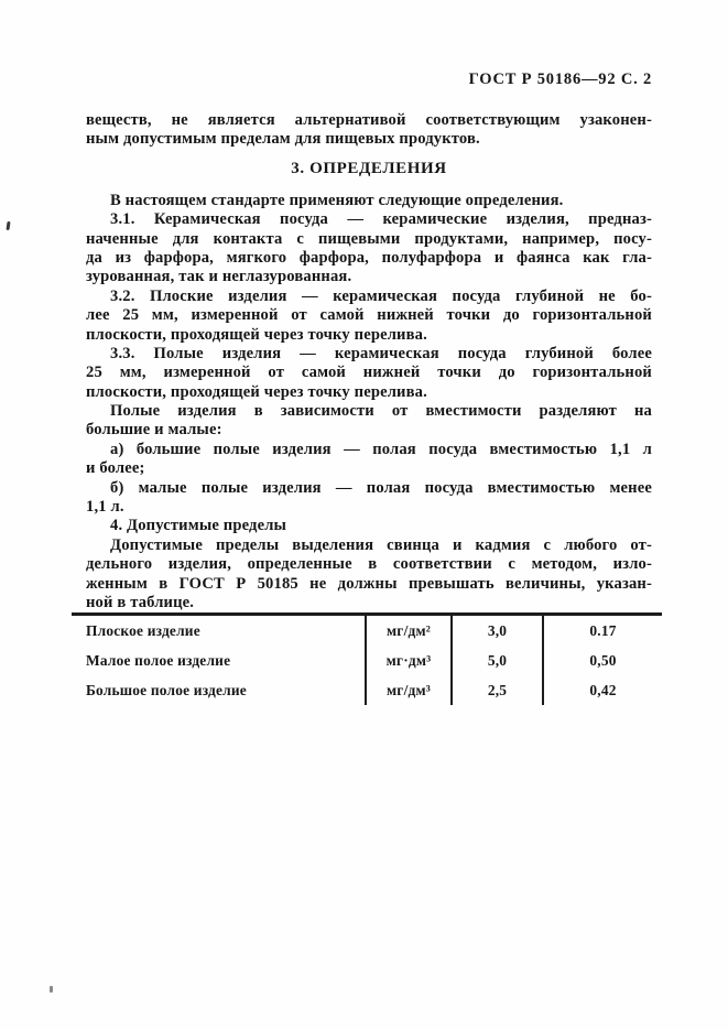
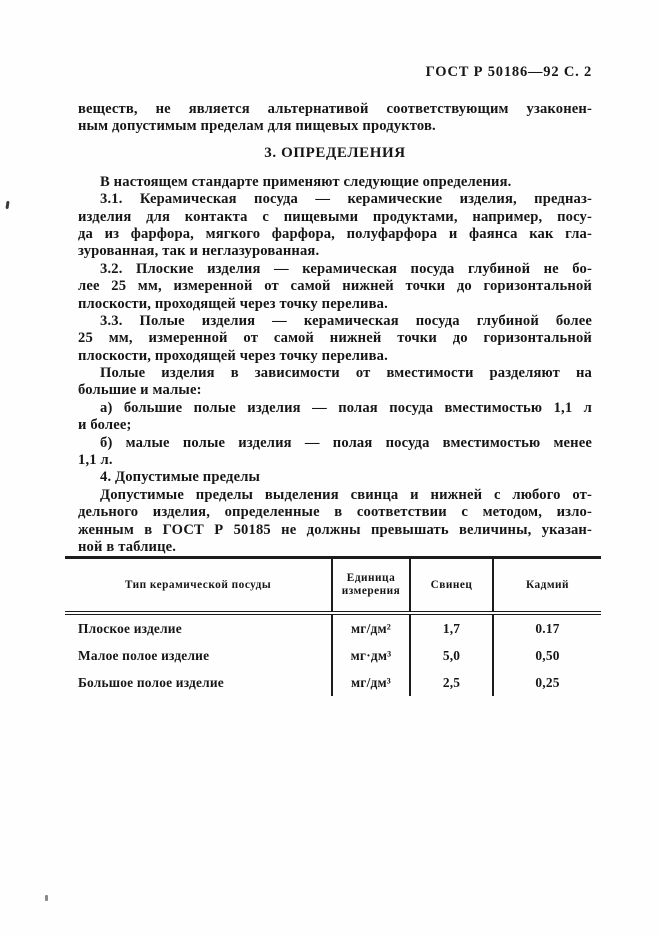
  ГОСТ Р 50186—92 С. 2
  веществ, не является альтернативой соответствующим узаконен-
  ным допустимым пределам для пищевых продуктов.
  3. ОПРЕДЕЛЕНИЯ
  В настоящем стандарте применяют следующие определения.
  3.1. Керамическая посуда — керамические изделия, предназ-
- наченные для контакта с пищевыми продуктами, например, посу-
+ изделия для контакта с пищевыми продуктами, например, посу-
  да из фарфора, мягкого фарфора, полуфарфора и фаянса как гла-
  зурованная, так и неглазурованная.
  3.2. Плоские изделия — керамическая посуда глубиной не бо-
  лее 25 мм, измеренной от самой нижней точки до горизонтальной
  плоскости, проходящей через точку перелива.
  3.3. Полые изделия — керамическая посуда глубиной более
  25 мм, измеренной от самой нижней точки до горизонтальной
  плоскости, проходящей через точку перелива.
  Полые изделия в зависимости от вместимости разделяют на
  большие и малые:
  а) большие полые изделия — полая посуда вместимостью 1,1 л
  и более;
  б) малые полые изделия — полая посуда вместимостью менее
  1,1 л.
  4. Допустимые пределы
- Допустимые пределы выделения свинца и кадмия с любого от-
+ Допустимые пределы выделения свинца и нижней с любого от-
  дельного изделия, определенные в соответствии с методом, изло-
  женным в ГОСТ Р 50185 не должны превышать величины, указан-
  ной в таблице.
+ Тип керамической посуды
+ Единица измерения
+ Свинец
+ Кадмий
  Плоское изделие
  мг/дм²
- 3,0
+ 1,7
  0.17
  Малое полое изделие
  мг·дм³
  5,0
  0,50
  Большое полое изделие
  мг/дм³
  2,5
- 0,42
+ 0,25
